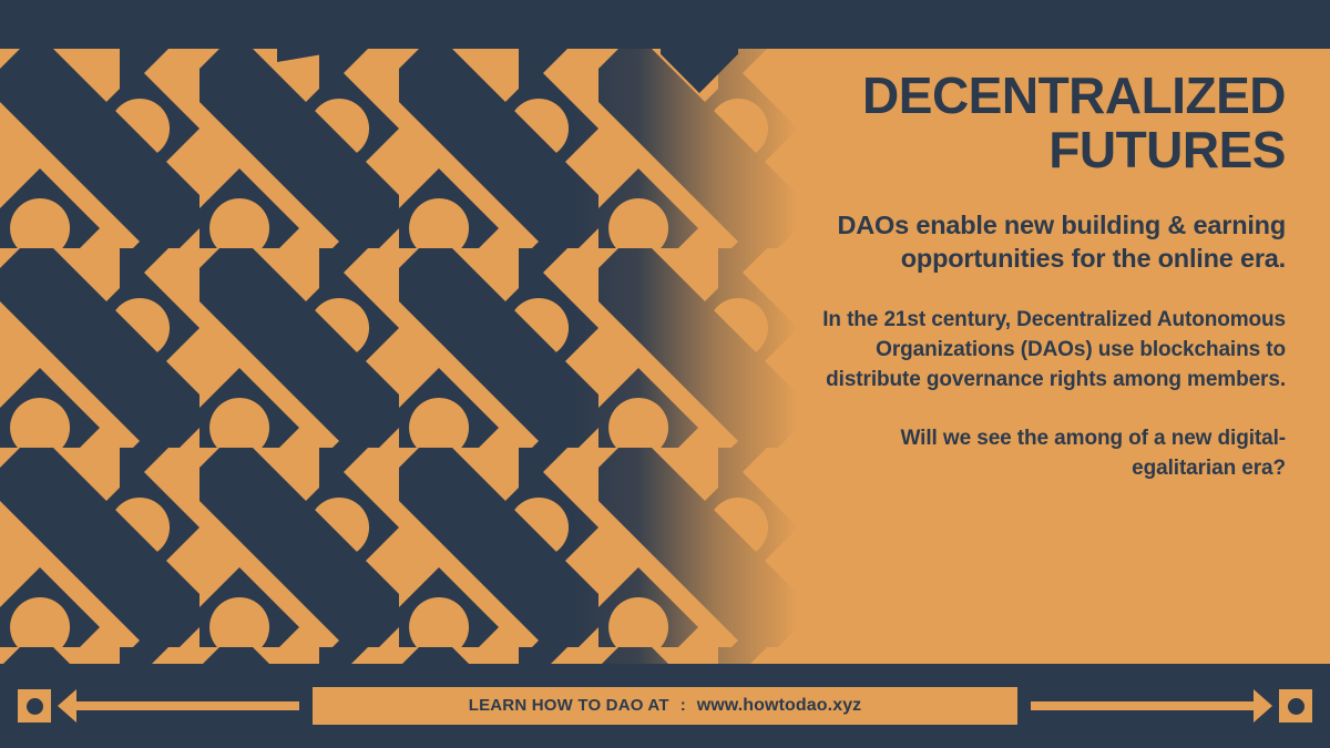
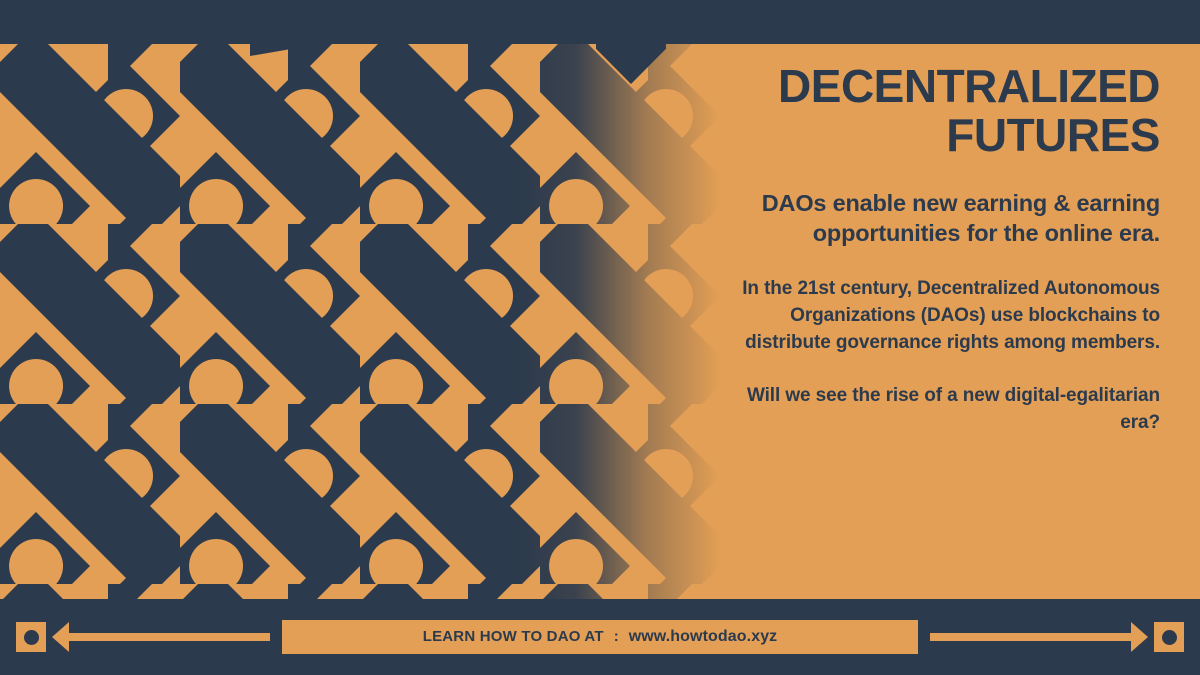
  DECENTRALIZED
  FUTURES
- DAOs enable new building & earning opportunities for the online era.
+ DAOs enable new earning & earning opportunities for the online era.
  In the 21st century, Decentralized Autonomous Organizations (DAOs) use blockchains to distribute governance rights among members.
- Will we see the among of a new digital-egalitarian era?
+ Will we see the rise of a new digital-egalitarian era?
  LEARN HOW TO DAO AT
  :
  www.howtodao.xyz
